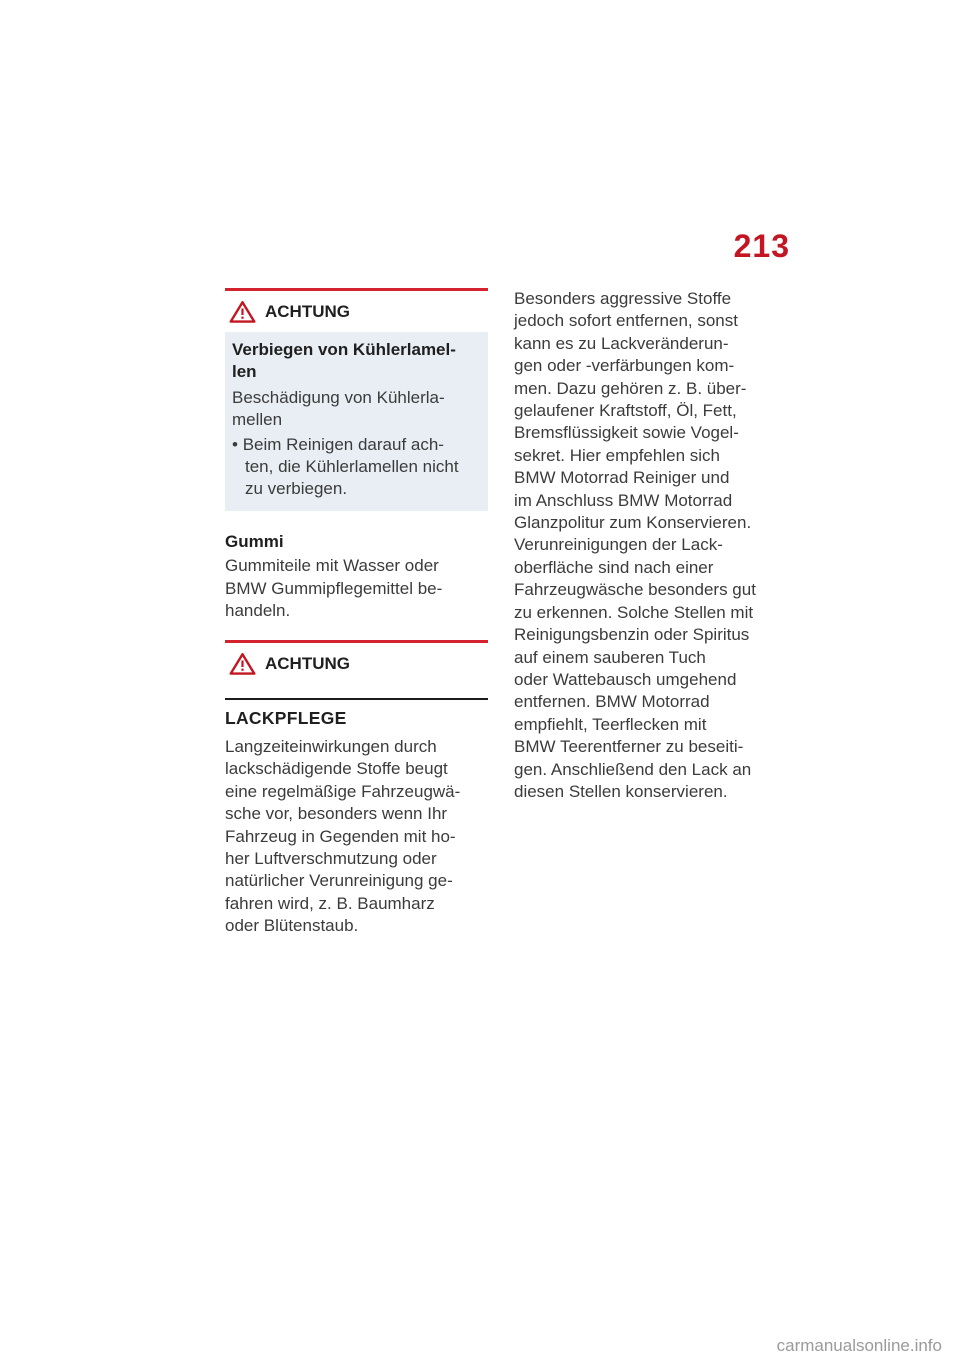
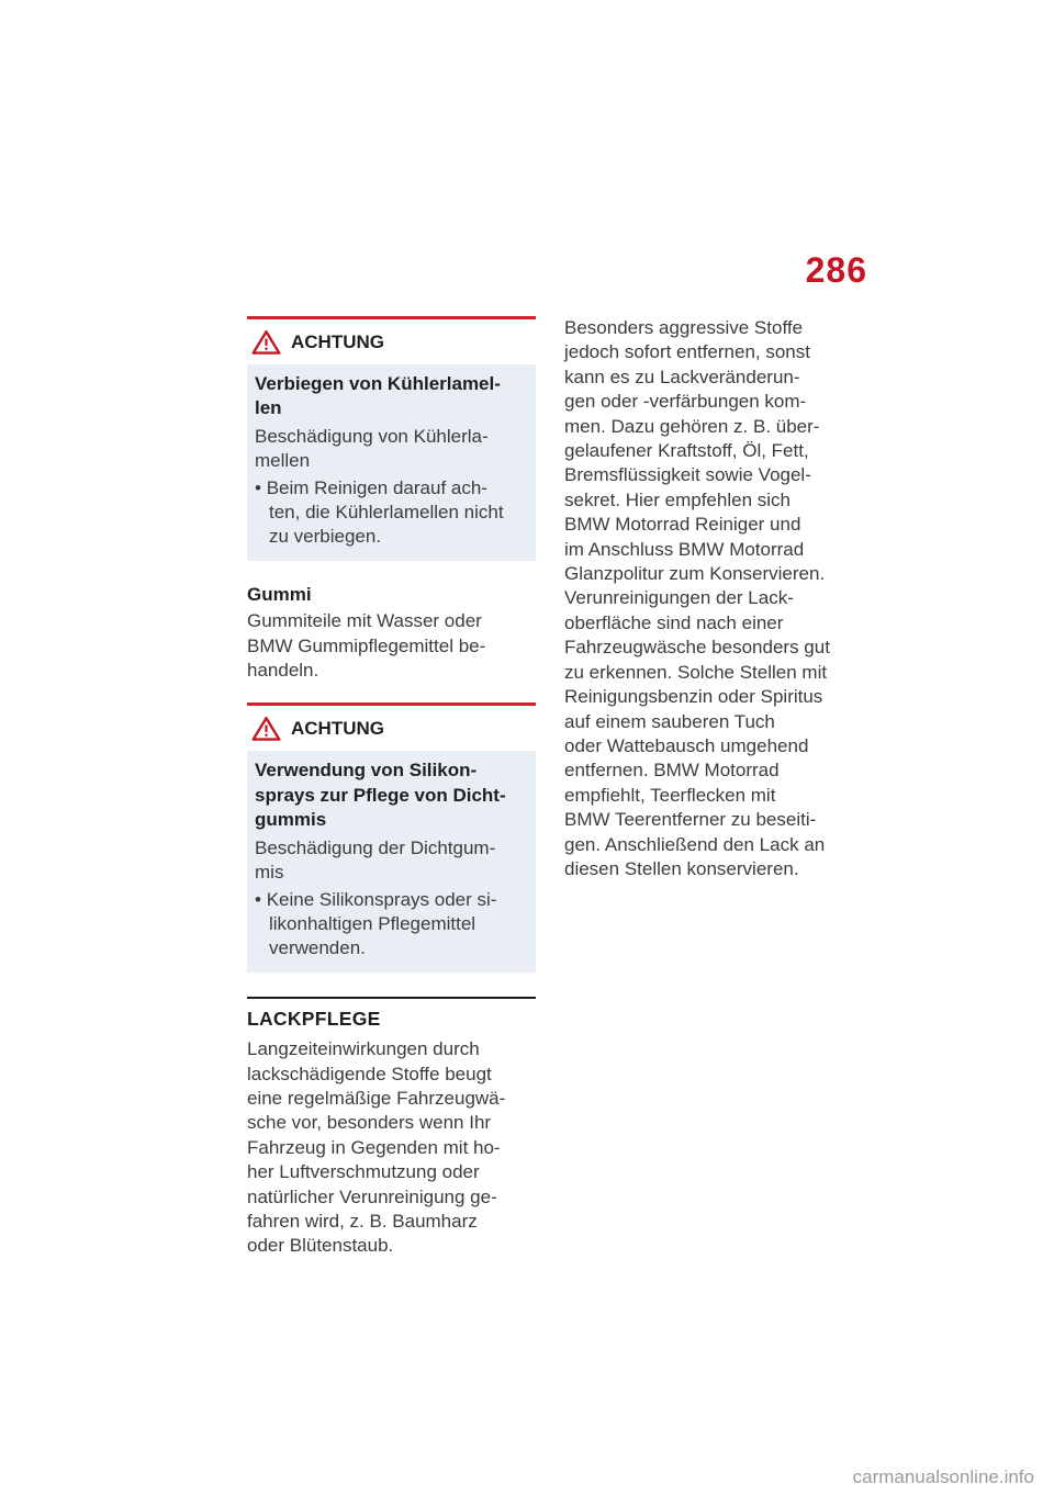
- 213
+ 286
  ACHTUNG
  Verbiegen von Kühlerlamel-
  len
  Beschädigung von Kühlerla-
  mellen
  Beim Reinigen darauf ach-
  ten, die Kühlerlamellen nicht
  zu verbiegen.
  Gummi
  Gummiteile mit Wasser oder
  BMW Gummipflegemittel be-
  handeln.
  ACHTUNG
+ Verwendung von Silikon-
+ sprays zur Pflege von Dicht-
+ gummis
+ Beschädigung der Dichtgum-
+ mis
+ Keine Silikonsprays oder si-
+ likonhaltigen Pflegemittel
+ verwenden.
  LACKPFLEGE
  Langzeiteinwirkungen durch
  lackschädigende Stoffe beugt
  eine regelmäßige Fahrzeugwä-
  sche vor, besonders wenn Ihr
  Fahrzeug in Gegenden mit ho-
  her Luftverschmutzung oder
  natürlicher Verunreinigung ge-
  fahren wird, z. B. Baumharz
  oder Blütenstaub.
  Besonders aggressive Stoffe
  jedoch sofort entfernen, sonst
  kann es zu Lackveränderun-
  gen oder -verfärbungen kom-
  men. Dazu gehören z. B. über-
  gelaufener Kraftstoff, Öl, Fett,
  Bremsflüssigkeit sowie Vogel-
  sekret. Hier empfehlen sich
  BMW Motorrad Reiniger und
  im Anschluss BMW Motorrad
  Glanzpolitur zum Konservieren.
  Verunreinigungen der Lack-
  oberfläche sind nach einer
  Fahrzeugwäsche besonders gut
  zu erkennen. Solche Stellen mit
  Reinigungsbenzin oder Spiritus
  auf einem sauberen Tuch
  oder Wattebausch umgehend
  entfernen. BMW Motorrad
  empfiehlt, Teerflecken mit
  BMW Teerentferner zu beseiti-
  gen. Anschließend den Lack an
  diesen Stellen konservieren.
  carmanualsonline.info
